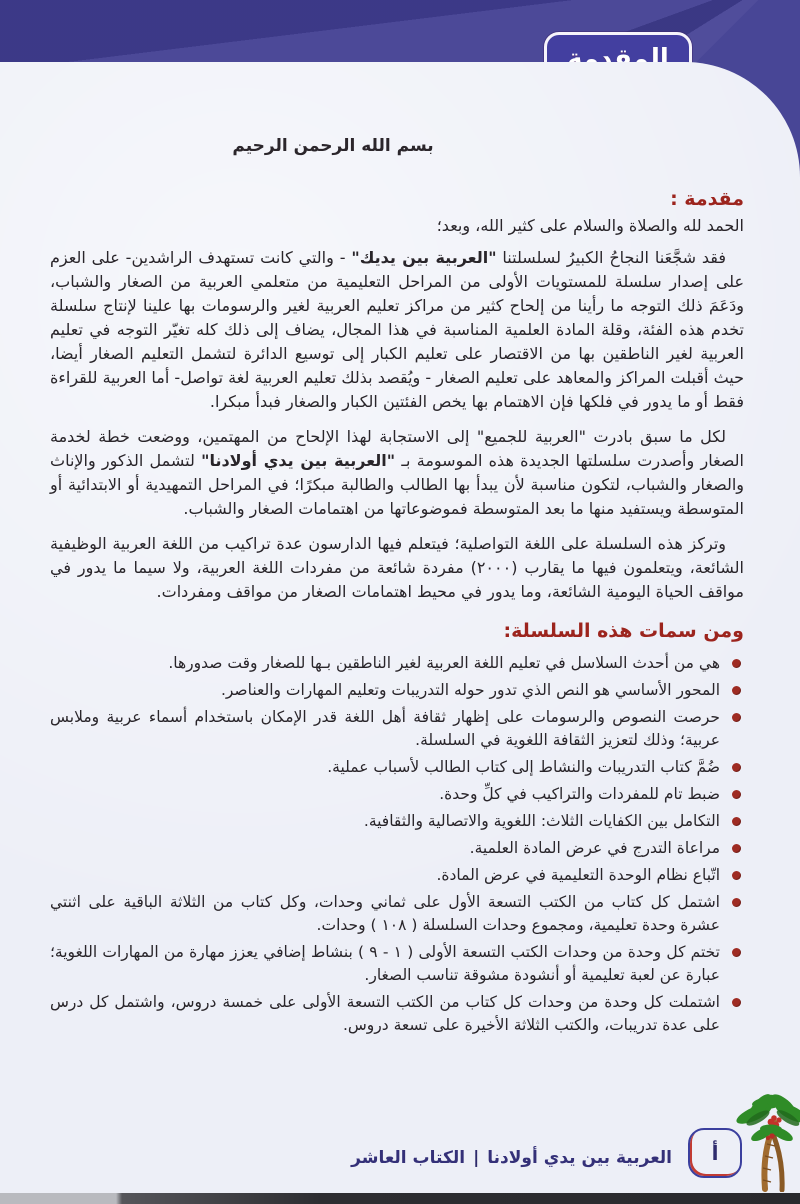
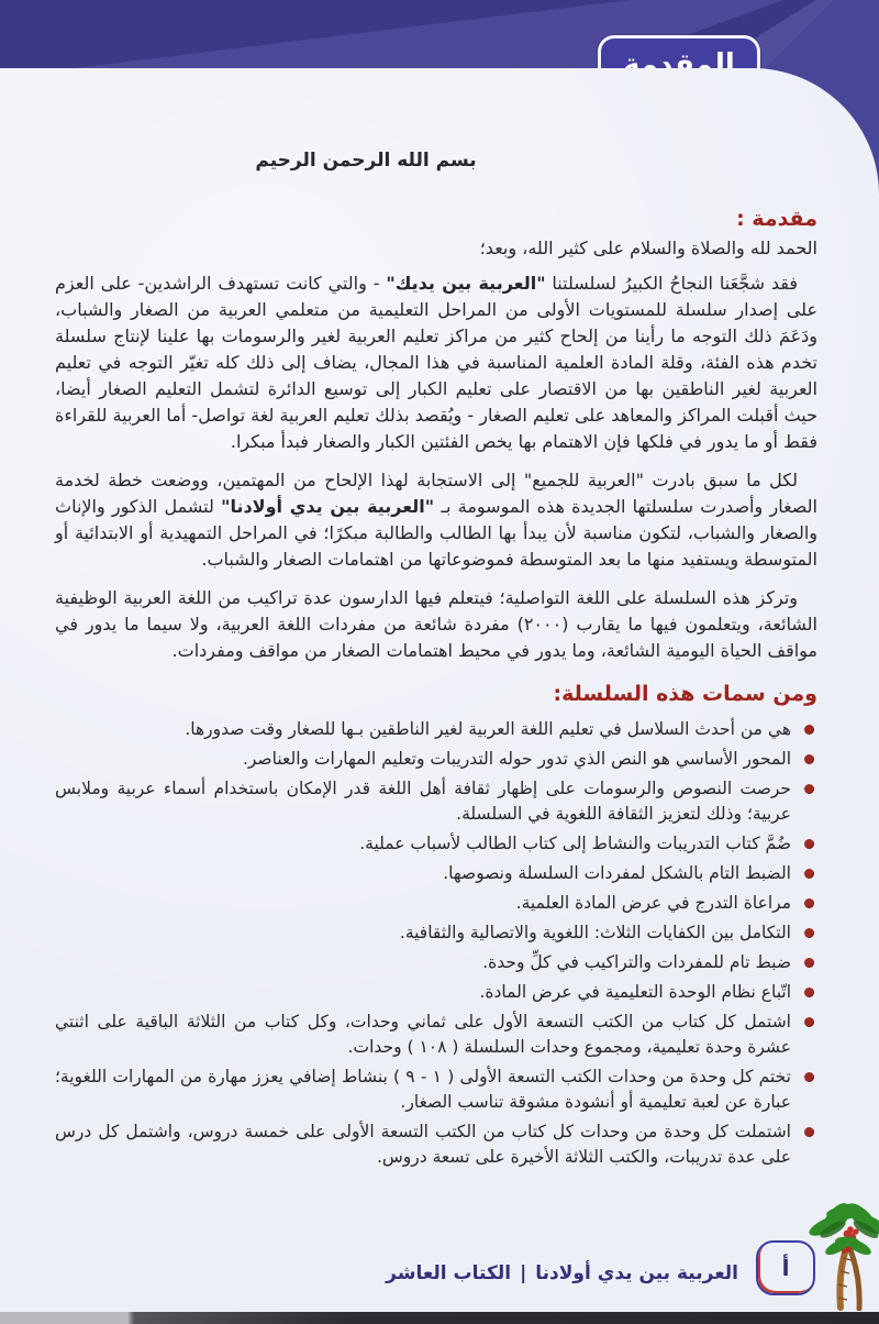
  المقدمة
  بسم الله الرحمن الرحيم
  مقدمة :
  الحمد لله والصلاة والسلام على كثير الله، وبعد؛
  فقد شجَّعَنا النجاحُ الكبيرُ لسلسلتنا "العربية بين يديك" - والتي كانت تستهدف الراشدين- على العزم على إصدار سلسلة للمستويات الأولى من المراحل التعليمية من متعلمي العربية من الصغار والشباب، ودَعَمَ ذلك التوجه ما رأينا من إلحاح كثير من مراكز تعليم العربية لغير والرسومات بها علينا لإنتاج سلسلة تخدم هذه الفئة، وقلة المادة العلمية المناسبة في هذا المجال، يضاف إلى ذلك كله تغيّر التوجه في تعليم العربية لغير الناطقين بها من الاقتصار على تعليم الكبار إلى توسيع الدائرة لتشمل التعليم الصغار أيضا، حيث أقبلت المراكز والمعاهد على تعليم الصغار - ويُقصد بذلك تعليم العربية لغة تواصل- أما العربية للقراءة فقط أو ما يدور في فلكها فإن الاهتمام بها يخص الفئتين الكبار والصغار فبدأ مبكرا.
  لكل ما سبق بادرت "العربية للجميع" إلى الاستجابة لهذا الإلحاح من المهتمين، ووضعت خطة لخدمة الصغار وأصدرت سلسلتها الجديدة هذه الموسومة بـ "العربية بين يدي أولادنا" لتشمل الذكور والإناث والصغار والشباب، لتكون مناسبة لأن يبدأ بها الطالب والطالبة مبكرًا؛ في المراحل التمهيدية أو الابتدائية أو المتوسطة ويستفيد منها ما بعد المتوسطة فموضوعاتها من اهتمامات الصغار والشباب.
  وتركز هذه السلسلة على اللغة التواصلية؛ فيتعلم فيها الدارسون عدة تراكيب من اللغة العربية الوظيفية الشائعة، ويتعلمون فيها ما يقارب (٢٠٠٠) مفردة شائعة من مفردات اللغة العربية، ولا سيما ما يدور في مواقف الحياة اليومية الشائعة، وما يدور في محيط اهتمامات الصغار من مواقف ومفردات.
  ومن سمات هذه السلسلة:
  هي من أحدث السلاسل في تعليم اللغة العربية لغير الناطقين بـها للصغار وقت صدورها.
  المحور الأساسي هو النص الذي تدور حوله التدريبات وتعليم المهارات والعناصر.
  حرصت النصوص والرسومات على إظهار ثقافة أهل اللغة قدر الإمكان باستخدام أسماء عربية وملابس عربية؛ وذلك لتعزيز الثقافة اللغوية في السلسلة.
  ضُمَّ كتاب التدريبات والنشاط إلى كتاب الطالب لأسباب عملية.
+ الضبط التام بالشكل لمفردات السلسلة ونصوصها.
- ضبط تام للمفردات والتراكيب في كلِّ وحدة.
+ مراعاة التدرج في عرض المادة العلمية.
  التكامل بين الكفايات الثلاث: اللغوية والاتصالية والثقافية.
- مراعاة التدرج في عرض المادة العلمية.
+ ضبط تام للمفردات والتراكيب في كلِّ وحدة.
  اتّباع نظام الوحدة التعليمية في عرض المادة.
  اشتمل كل كتاب من الكتب التسعة الأول على ثماني وحدات، وكل كتاب من الثلاثة الباقية على اثنتي عشرة وحدة تعليمية، ومجموع وحدات السلسلة ( ١٠٨ ) وحدات.
  تختم كل وحدة من وحدات الكتب التسعة الأولى ( ١ - ٩ ) بنشاط إضافي يعزز مهارة من المهارات اللغوية؛ عبارة عن لعبة تعليمية أو أنشودة مشوقة تناسب الصغار.
  اشتملت كل وحدة من وحدات كل كتاب من الكتب التسعة الأولى على خمسة دروس، واشتمل كل درس على عدة تدريبات، والكتب الثلاثة الأخيرة على تسعة دروس.
  العربية بين يدي أولادنا|الكتاب العاشر
  أ
